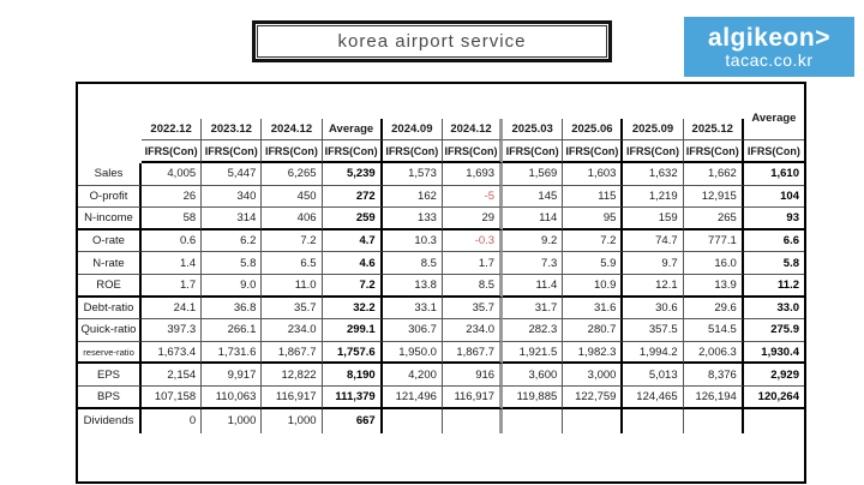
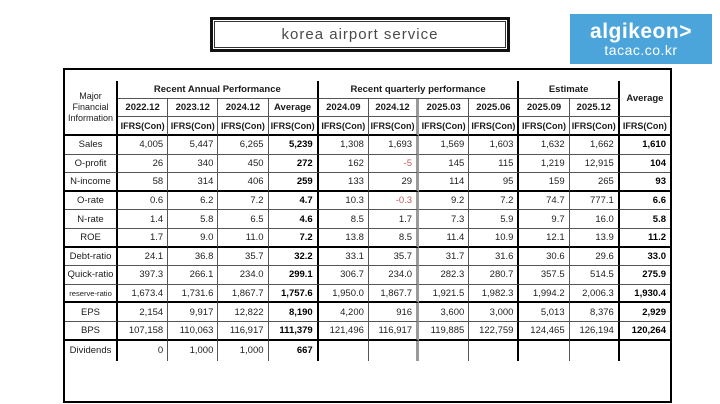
  korea airport service
  algikeon>
  tacac.co.kr
+ Major
+ Financial
+ Information
+ Recent Annual Performance
+ Recent quarterly performance
+ Estimate
  Average
  2022.12
  2023.12
  2024.12
  Average
  2024.09
  2024.12
  2025.03
  2025.06
  2025.09
  2025.12
  IFRS(Con)
  IFRS(Con)
  IFRS(Con)
  IFRS(Con)
  IFRS(Con)
  IFRS(Con)
  IFRS(Con)
  IFRS(Con)
  IFRS(Con)
  IFRS(Con)
  IFRS(Con)
  Sales
  4,005
  5,447
  6,265
  5,239
- 1,573
+ 1,308
  1,693
  1,569
  1,603
  1,632
  1,662
  1,610
  O-profit
  26
  340
  450
  272
  162
  -5
  145
  115
  1,219
  12,915
  104
  N-income
  58
  314
  406
  259
  133
  29
  114
  95
  159
  265
  93
  O-rate
  0.6
  6.2
  7.2
  4.7
  10.3
  -0.3
  9.2
  7.2
  74.7
  777.1
  6.6
  N-rate
  1.4
  5.8
  6.5
  4.6
  8.5
  1.7
  7.3
  5.9
  9.7
  16.0
  5.8
  ROE
  1.7
  9.0
  11.0
  7.2
  13.8
  8.5
  11.4
  10.9
  12.1
  13.9
  11.2
  Debt-ratio
  24.1
  36.8
  35.7
  32.2
  33.1
  35.7
  31.7
  31.6
  30.6
  29.6
  33.0
  Quick-ratio
  397.3
  266.1
  234.0
  299.1
  306.7
  234.0
  282.3
  280.7
  357.5
  514.5
  275.9
  reserve-ratio
  1,673.4
  1,731.6
  1,867.7
  1,757.6
  1,950.0
  1,867.7
  1,921.5
  1,982.3
  1,994.2
  2,006.3
  1,930.4
  EPS
  2,154
  9,917
  12,822
  8,190
  4,200
  916
  3,600
  3,000
  5,013
  8,376
  2,929
  BPS
  107,158
  110,063
  116,917
  111,379
  121,496
  116,917
  119,885
  122,759
  124,465
  126,194
  120,264
  Dividends
  0
  1,000
  1,000
  667
